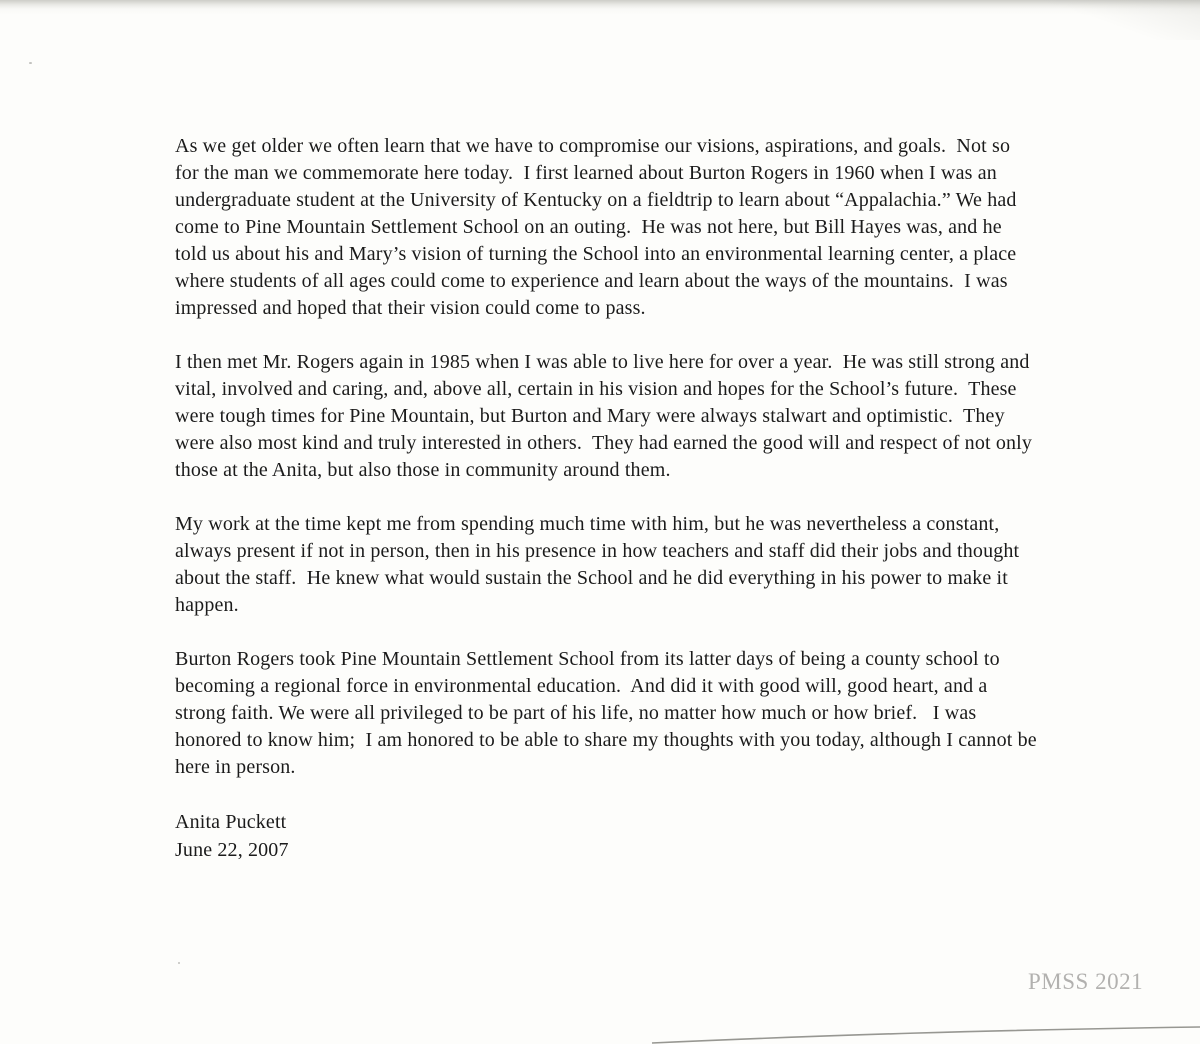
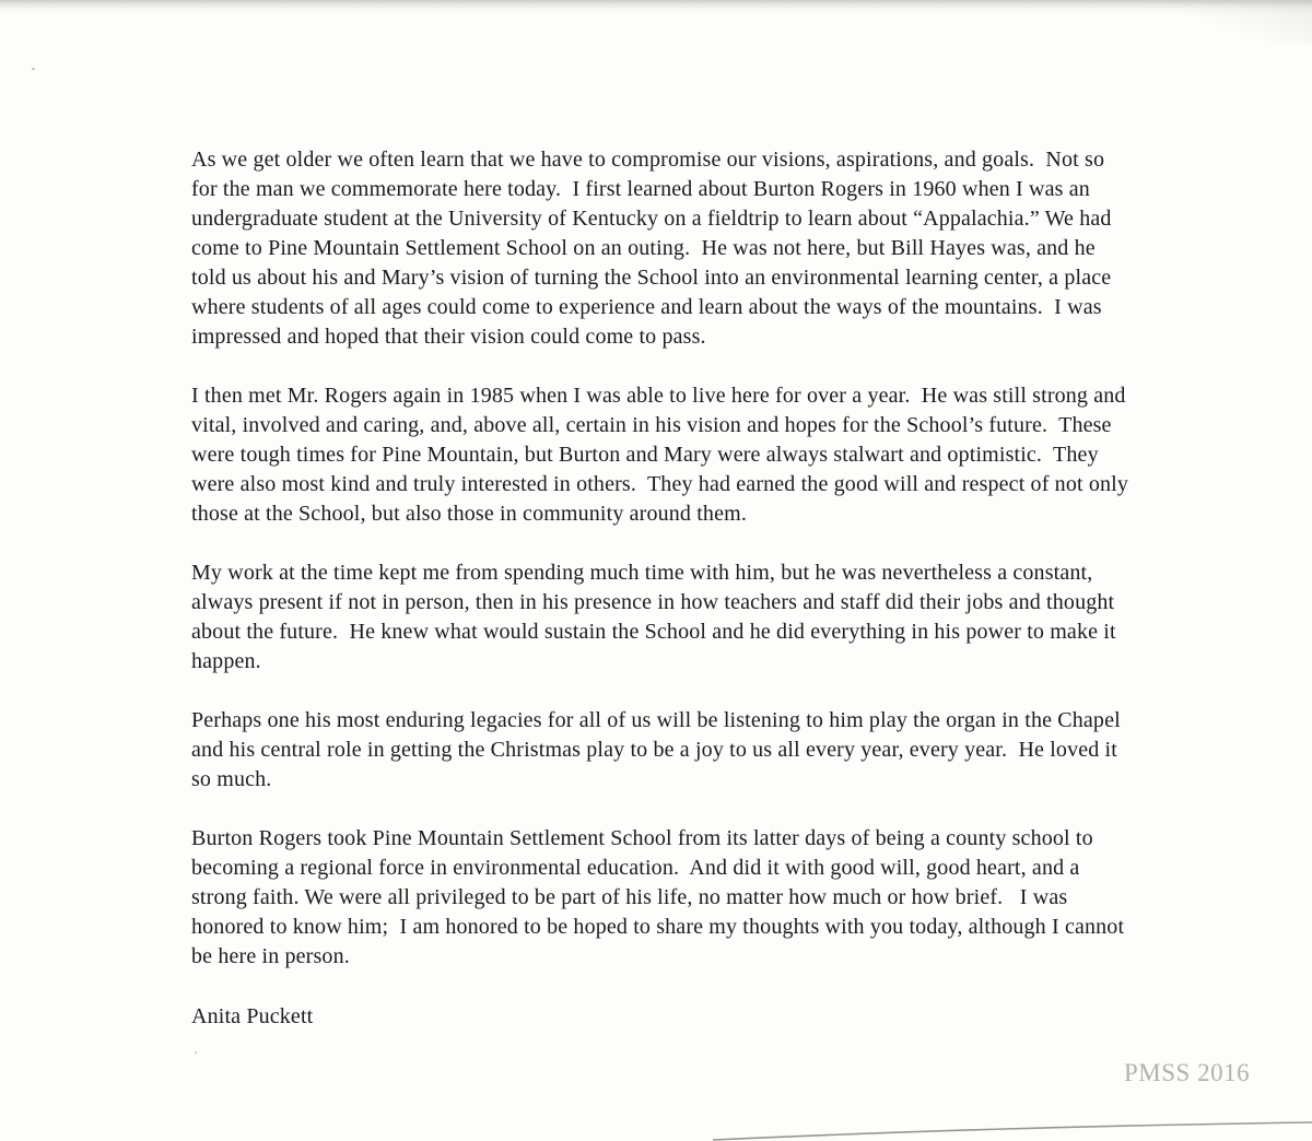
  As we get older we often learn that we have to compromise our visions, aspirations, and goals. Not so for the man we commemorate here today. I first learned about Burton Rogers in 1960 when I was an undergraduate student at the University of Kentucky on a fieldtrip to learn about “Appalachia.” We had come to Pine Mountain Settlement School on an outing. He was not here, but Bill Hayes was, and he told us about his and Mary’s vision of turning the School into an environmental learning center, a place where students of all ages could come to experience and learn about the ways of the mountains. I was impressed and hoped that their vision could come to pass.
- I then met Mr. Rogers again in 1985 when I was able to live here for over a year. He was still strong and vital, involved and caring, and, above all, certain in his vision and hopes for the School’s future. These were tough times for Pine Mountain, but Burton and Mary were always stalwart and optimistic. They were also most kind and truly interested in others. They had earned the good will and respect of not only those at the Anita, but also those in community around them.
+ I then met Mr. Rogers again in 1985 when I was able to live here for over a year. He was still strong and vital, involved and caring, and, above all, certain in his vision and hopes for the School’s future. These were tough times for Pine Mountain, but Burton and Mary were always stalwart and optimistic. They were also most kind and truly interested in others. They had earned the good will and respect of not only those at the School, but also those in community around them.
- My work at the time kept me from spending much time with him, but he was nevertheless a constant, always present if not in person, then in his presence in how teachers and staff did their jobs and thought about the staff. He knew what would sustain the School and he did everything in his power to make it happen.
+ My work at the time kept me from spending much time with him, but he was nevertheless a constant, always present if not in person, then in his presence in how teachers and staff did their jobs and thought about the future. He knew what would sustain the School and he did everything in his power to make it happen.
+ Perhaps one his most enduring legacies for all of us will be listening to him play the organ in the Chapel and his central role in getting the Christmas play to be a joy to us all every year, every year. He loved it so much.
- Burton Rogers took Pine Mountain Settlement School from its latter days of being a county school to becoming a regional force in environmental education. And did it with good will, good heart, and a strong faith. We were all privileged to be part of his life, no matter how much or how brief. I was honored to know him; I am honored to be able to share my thoughts with you today, although I cannot be here in person.
+ Burton Rogers took Pine Mountain Settlement School from its latter days of being a county school to becoming a regional force in environmental education. And did it with good will, good heart, and a strong faith. We were all privileged to be part of his life, no matter how much or how brief. I was honored to know him; I am honored to be hoped to share my thoughts with you today, although I cannot be here in person.
  Anita Puckett
- June 22, 2007
- PMSS 2021
+ PMSS 2016
